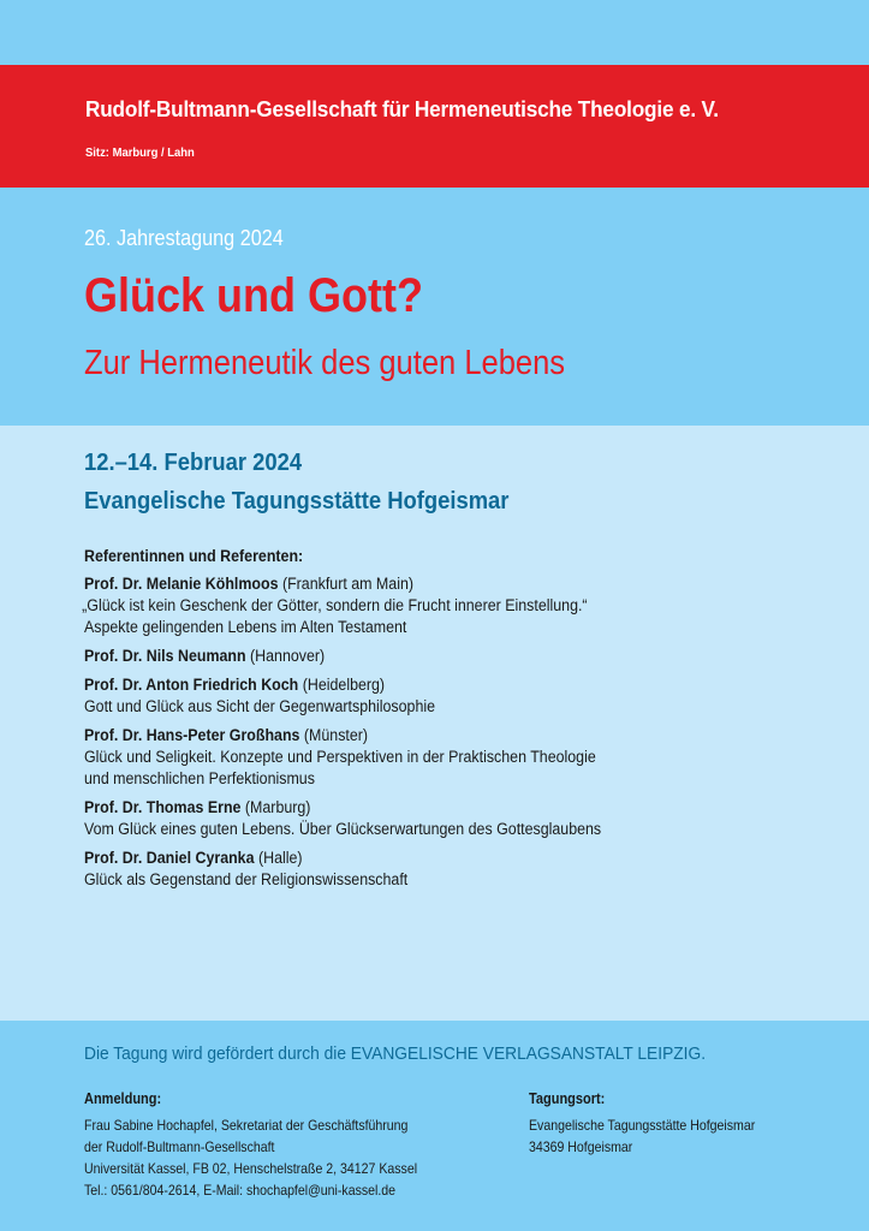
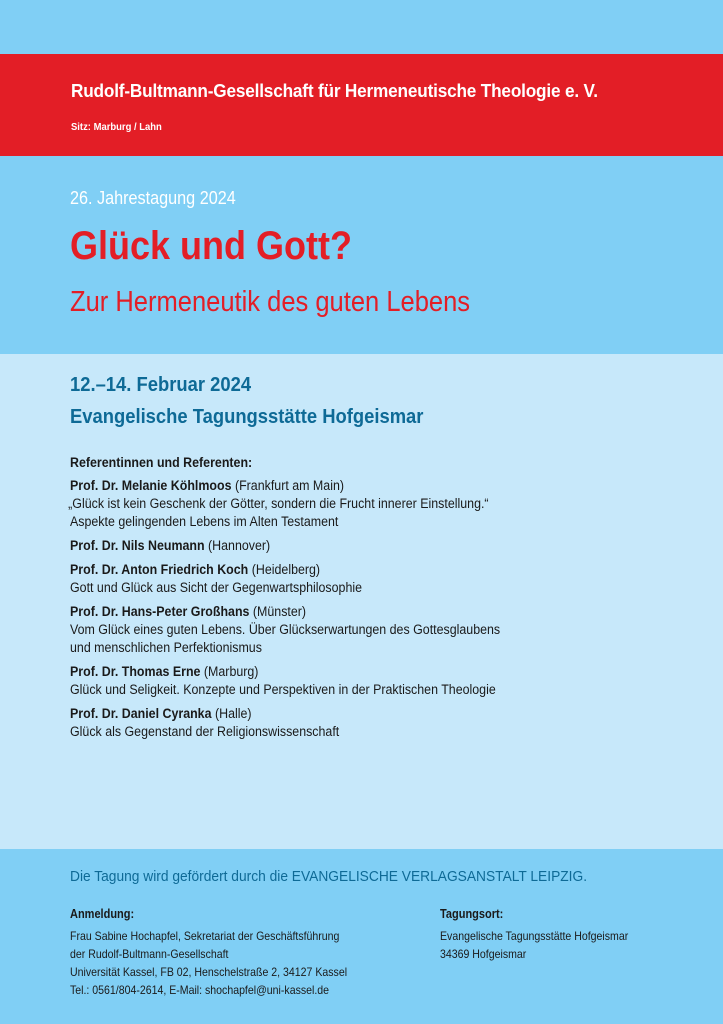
  Rudolf-Bultmann-Gesellschaft für Hermeneutische Theologie e. V.
  Sitz: Marburg / Lahn
  26. Jahrestagung 2024
  Glück und Gott?
  Zur Hermeneutik des guten Lebens
  12.–14. Februar 2024
  Evangelische Tagungsstätte Hofgeismar
  Referentinnen und Referenten:
  Prof. Dr. Melanie Köhlmoos (Frankfurt am Main)
  „Glück ist kein Geschenk der Götter, sondern die Frucht innerer Einstellung.“
  Aspekte gelingenden Lebens im Alten Testament
  Prof. Dr. Nils Neumann (Hannover)
  Prof. Dr. Anton Friedrich Koch (Heidelberg)
  Gott und Glück aus Sicht der Gegenwartsphilosophie
  Prof. Dr. Hans-Peter Großhans (Münster)
- Glück und Seligkeit. Konzepte und Perspektiven in der Praktischen Theologie
+ Vom Glück eines guten Lebens. Über Glückserwartungen des Gottesglaubens
  und menschlichen Perfektionismus
  Prof. Dr. Thomas Erne (Marburg)
- Vom Glück eines guten Lebens. Über Glückserwartungen des Gottesglaubens
+ Glück und Seligkeit. Konzepte und Perspektiven in der Praktischen Theologie
  Prof. Dr. Daniel Cyranka (Halle)
  Glück als Gegenstand der Religionswissenschaft
  Die Tagung wird gefördert durch die EVANGELISCHE VERLAGSANSTALT LEIPZIG.
  Anmeldung:
  Frau Sabine Hochapfel, Sekretariat der Geschäftsführung
  der Rudolf-Bultmann-Gesellschaft
  Universität Kassel, FB 02, Henschelstraße 2, 34127 Kassel
  Tel.: 0561/804-2614, E-Mail: shochapfel@uni-kassel.de
  Tagungsort:
  Evangelische Tagungsstätte Hofgeismar
  34369 Hofgeismar
